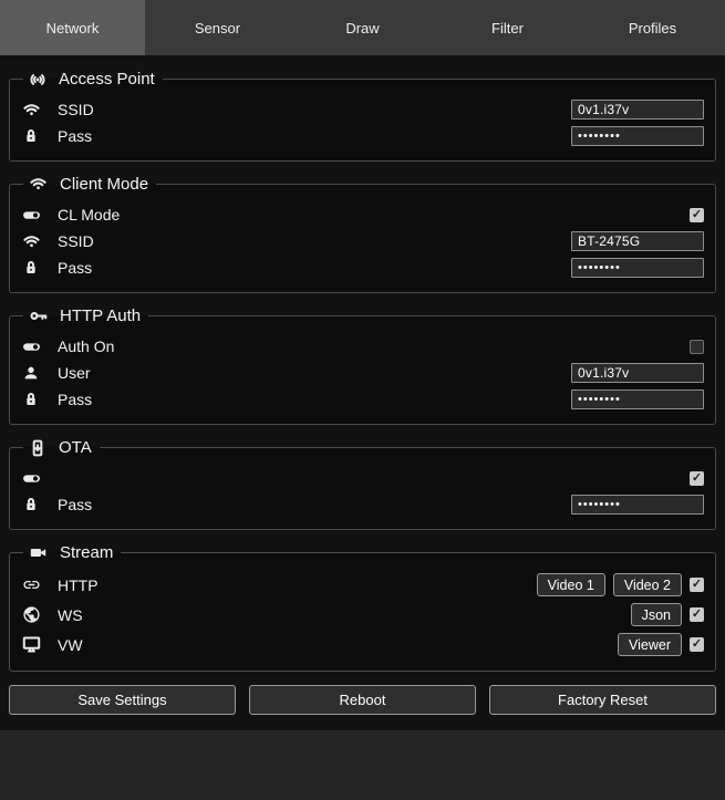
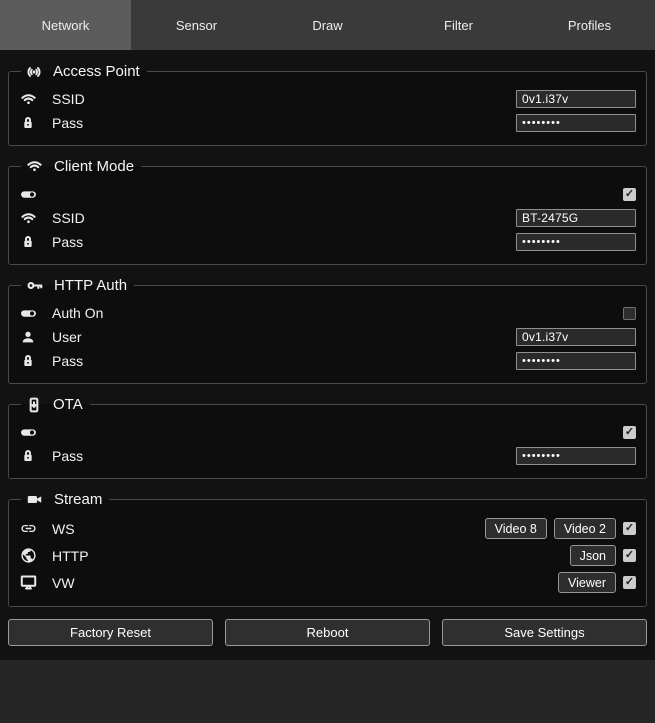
  Network
  Sensor
  Draw
  Filter
  Profiles
  Access Point
  SSID
  0v1.i37v
  Pass
  ••••••••
  Client Mode
- CL Mode
  SSID
  BT-2475G
  Pass
  ••••••••
  HTTP Auth
  Auth On
  User
  0v1.i37v
  Pass
  ••••••••
  OTA
  Pass
  ••••••••
  Stream
- HTTP
+ WS
- Video 1
+ Video 8
  Video 2
- WS
+ HTTP
  Json
  VW
  Viewer
- Save Settings
+ Factory Reset
  Reboot
- Factory Reset
+ Save Settings
